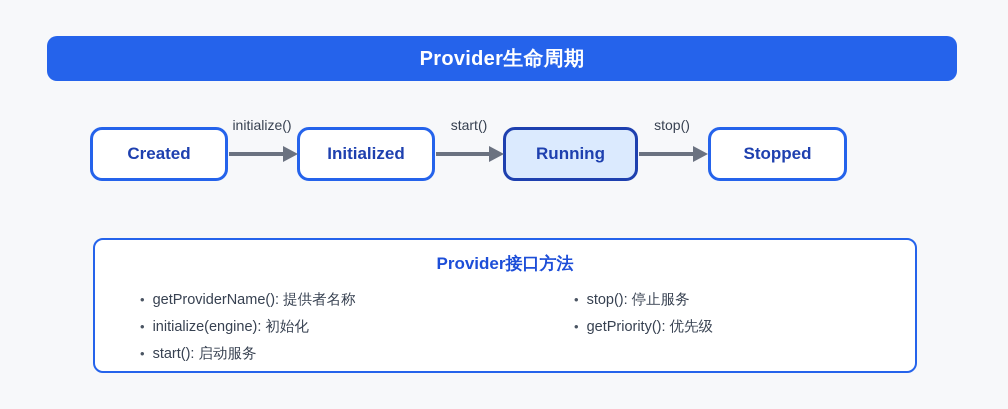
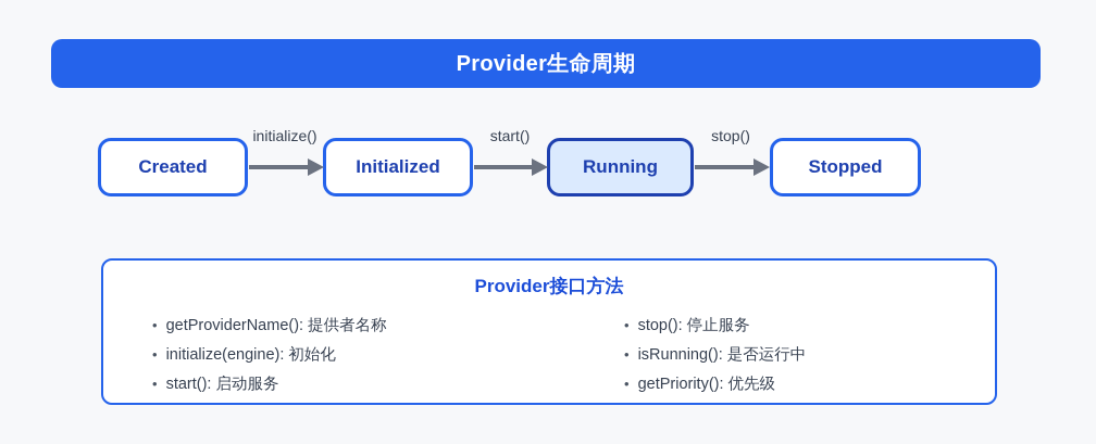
  Provider生命周期
  Created
  Initialized
  Running
  Stopped
  initialize()
  start()
  stop()
  Provider接口方法
  getProviderName(): 提供者名称
  initialize(engine): 初始化
  start(): 启动服务
  stop(): 停止服务
+ isRunning(): 是否运行中
  getPriority(): 优先级
